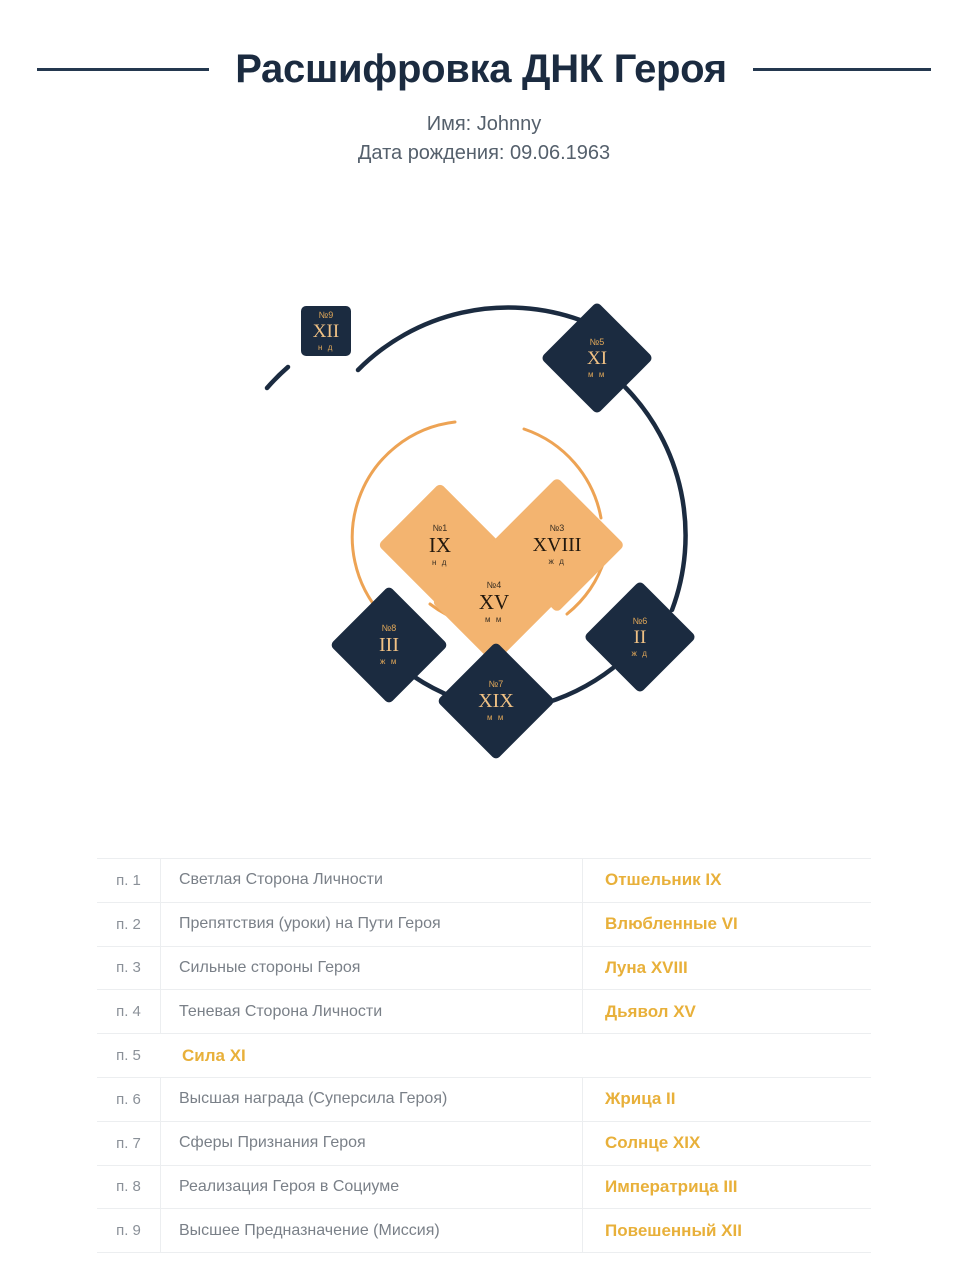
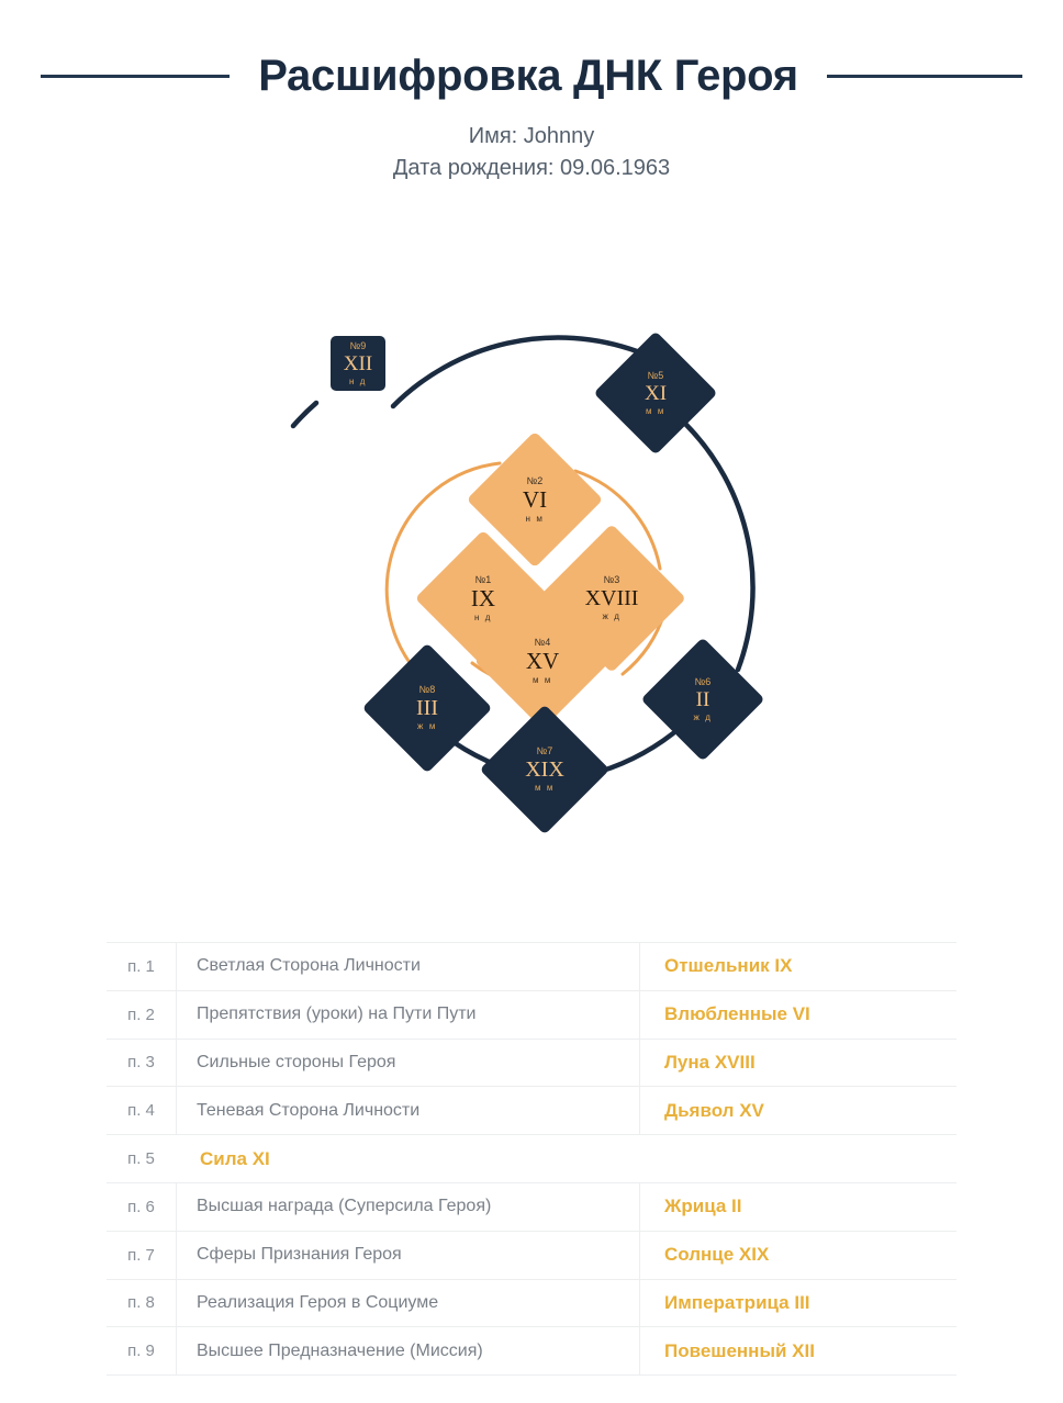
  Расшифровка ДНК Героя
  Имя: Johnny
  Дата рождения: 09.06.1963
  №1
  IX
  н д
+ №2
+ VI
+ н м
  №3
  XVIII
  ж д
  №4
  XV
  м м
  №5
  XI
  м м
  №6
  II
  ж д
  №7
  XIX
  м м
  №8
  III
  ж м
  №9
  XII
  н д
  п. 1
  Светлая Сторона Личности
  Отшельник IX
  п. 2
- Препятствия (уроки) на Пути Героя
+ Препятствия (уроки) на Пути Пути
  Влюбленные VI
  п. 3
  Сильные стороны Героя
  Луна XVIII
  п. 4
  Теневая Сторона Личности
  Дьявол XV
  п. 5
  Сила XI
  п. 6
  Высшая награда (Суперсила Героя)
  Жрица II
  п. 7
  Сферы Признания Героя
  Солнце XIX
  п. 8
  Реализация Героя в Социуме
  Императрица III
  п. 9
  Высшее Предназначение (Миссия)
  Повешенный XII
